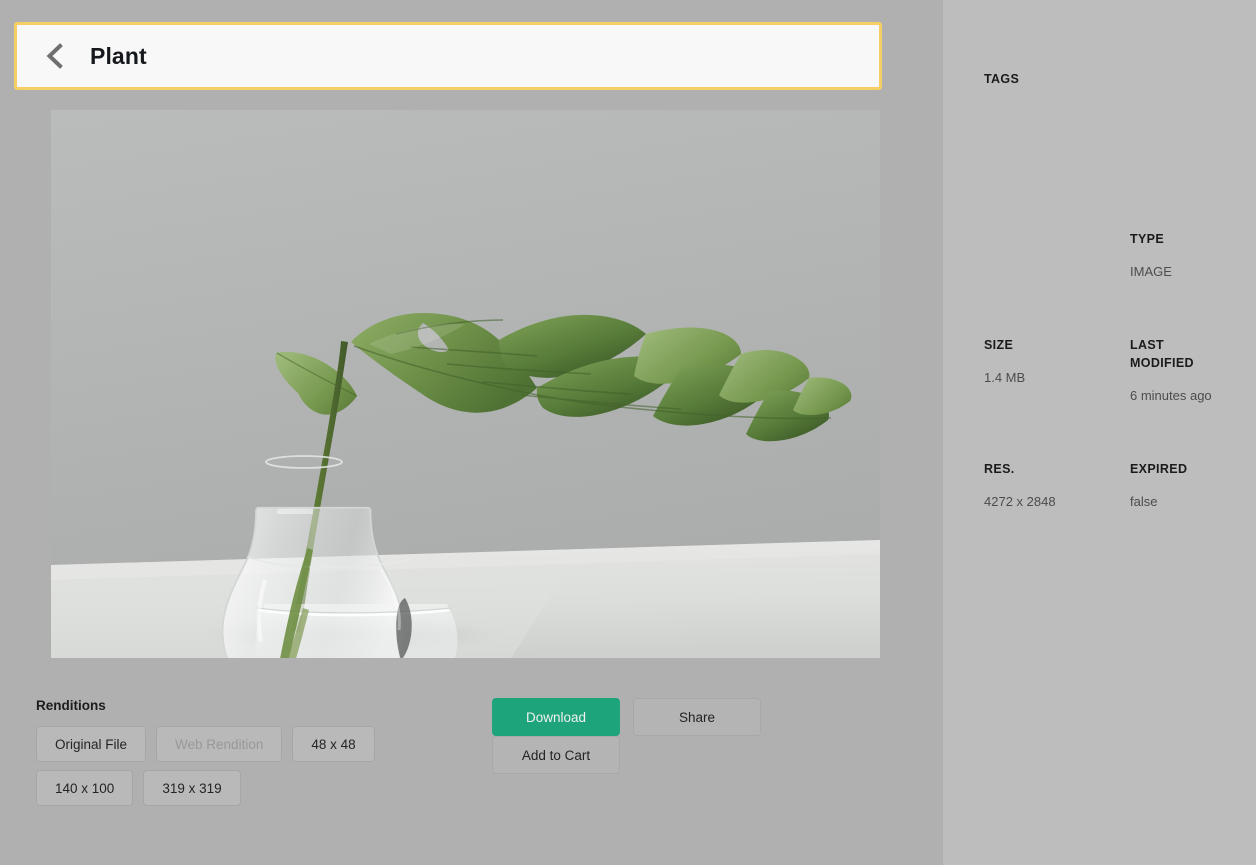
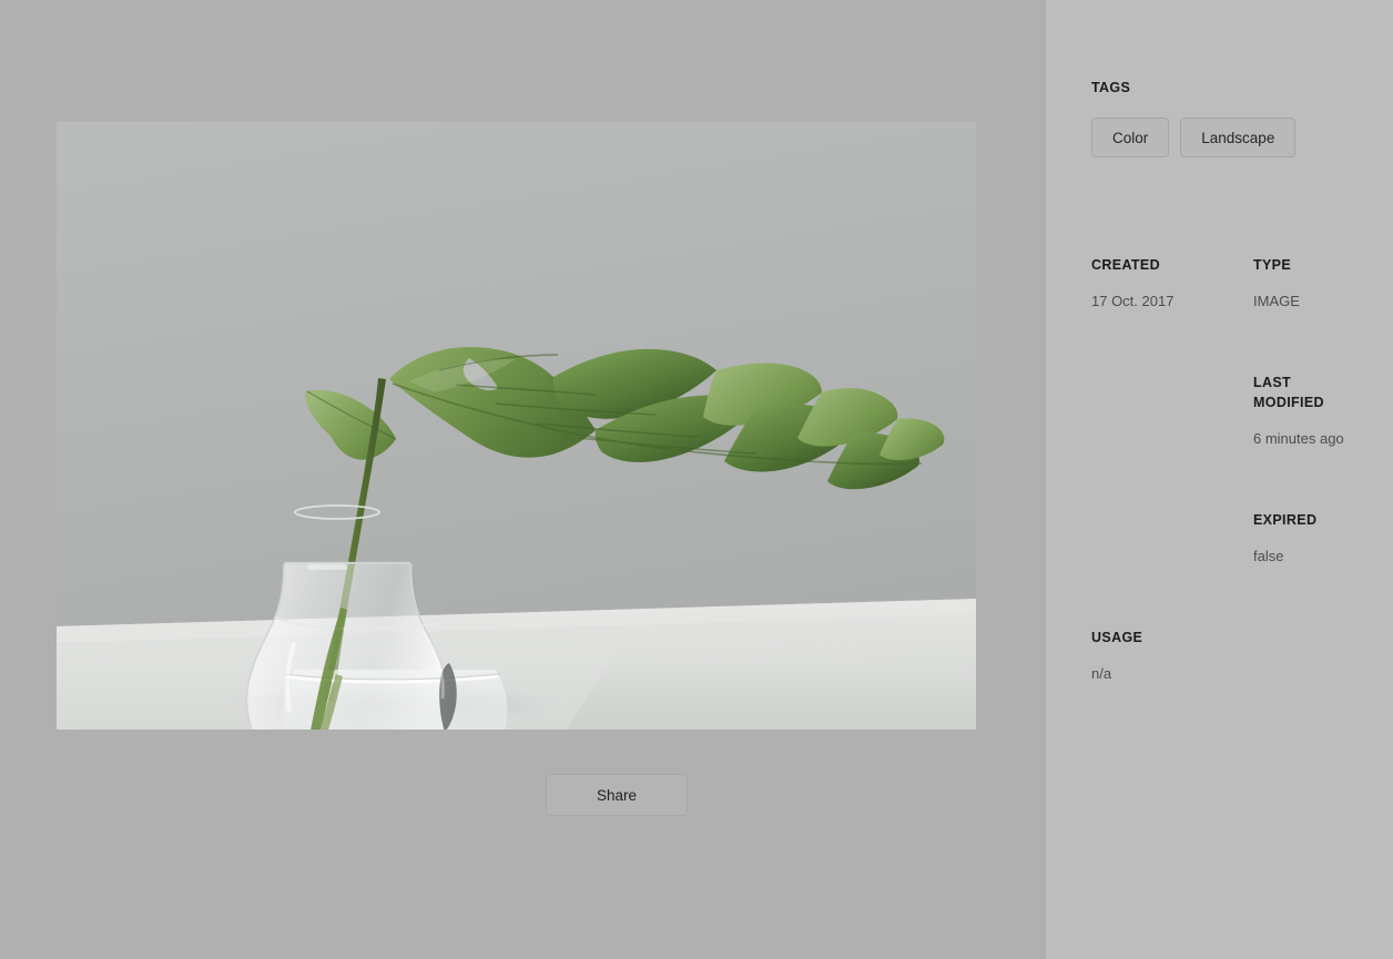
- Plant
- Renditions
- Original File
- Web Rendition
- 48 x 48
- 140 x 100
- 319 x 319
- Download
  Share
- Add to Cart
  TAGS
+ Color
+ Landscape
+ CREATED
+ 17 Oct. 2017
  TYPE
  IMAGE
- SIZE
- 1.4 MB
  LAST MODIFIED
  6 minutes ago
- RES.
- 4272 x 2848
  EXPIRED
  false
+ USAGE
+ n/a
